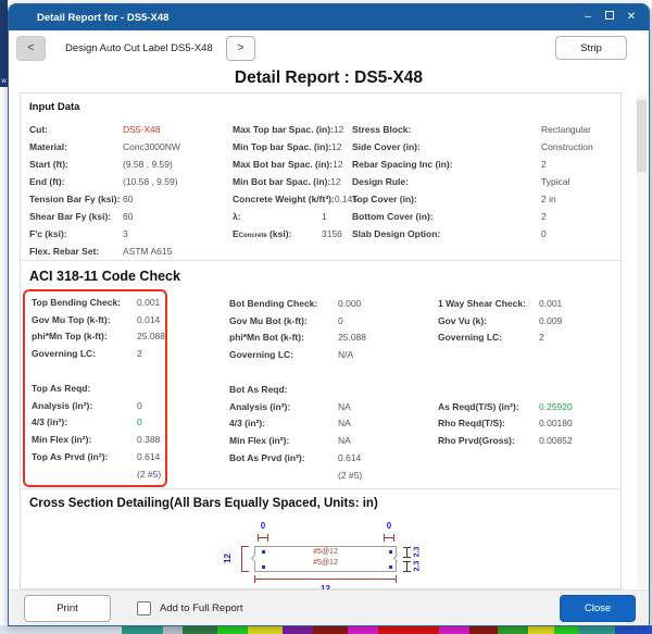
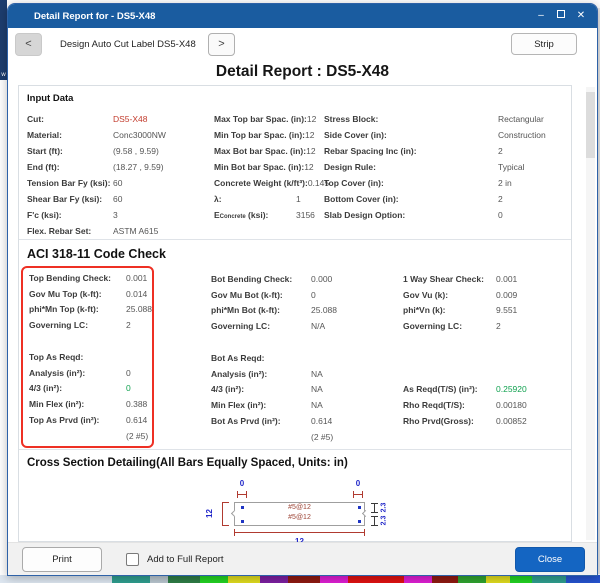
  Detail Report for - DS5-X48
  –
  ✕
  <
  Design Auto Cut Label DS5-X48
  >
  Strip
  Detail Report : DS5-X48
  Input Data
  Cut:
  DS5-X48
  Material:
  Conc3000NW
  Start (ft):
  (9.58 , 9.59)
  End (ft):
- (10.58 , 9.59)
+ (18.27 , 9.59)
  Tension Bar Fy (ksi):
  60
  Shear Bar Fy (ksi):
  60
  F'c (ksi):
  3
  Flex. Rebar Set:
  ASTM A615
  Max Top bar Spac. (in):
  12
  Min Top bar Spac. (in):
  12
  Max Bot bar Spac. (in):
  12
  Min Bot bar Spac. (in):
  12
  Concrete Weight (k/ft³):
  0.145
  λ:
  1
  3156
  Stress Block:
  Rectangular
  Side Cover (in):
  Construction
  Rebar Spacing Inc (in):
  2
  Design Rule:
  Typical
  Top Cover (in):
  2 in
  Bottom Cover (in):
  2
  Slab Design Option:
  0
  ACI 318-11 Code Check
  Top Bending Check:
  0.001
  Gov Mu Top (k-ft):
  0.014
  phi*Mn Top (k-ft):
  25.088
  Governing LC:
  2
  Top As Reqd:
  Analysis (in²):
  0
  4/3 (in²):
  0
  Min Flex (in²):
  0.388
  Top As Prvd (in²):
  0.614
  (2 #5)
  Bot Bending Check:
  0.000
  Gov Mu Bot (k-ft):
  0
  phi*Mn Bot (k-ft):
  25.088
  Governing LC:
  N/A
  Bot As Reqd:
  Analysis (in²):
  NA
  4/3 (in²):
  NA
  Min Flex (in²):
  NA
  Bot As Prvd (in²):
  0.614
  (2 #5)
  1 Way Shear Check:
  0.001
  Gov Vu (k):
  0.009
+ phi*Vn (k):
+ 9.551
  Governing LC:
  2
  As Reqd(T/S) (in²):
  0.25920
  Rho Reqd(T/S):
  0.00180
  Rho Prvd(Gross):
  0.00852
  Cross Section Detailing(All Bars Equally Spaced, Units: in)
  0
  0
  Print
  Add to Full Report
  Close
